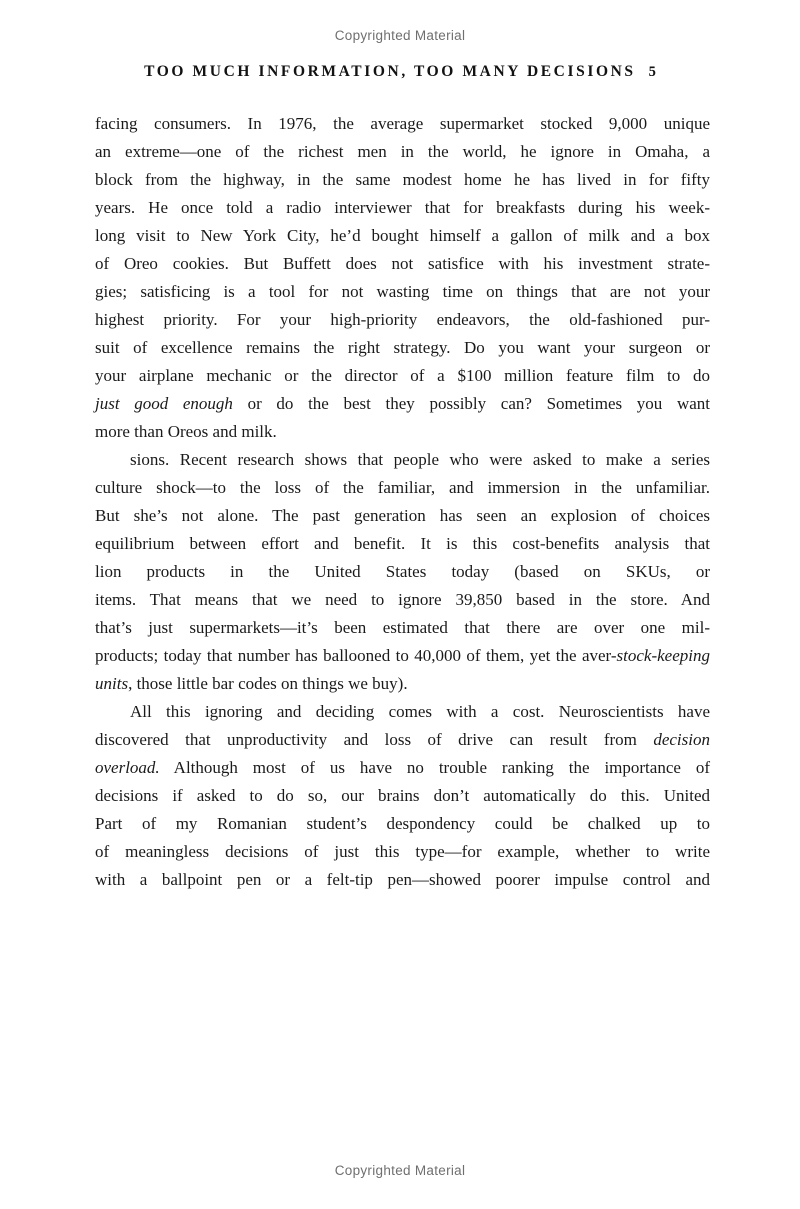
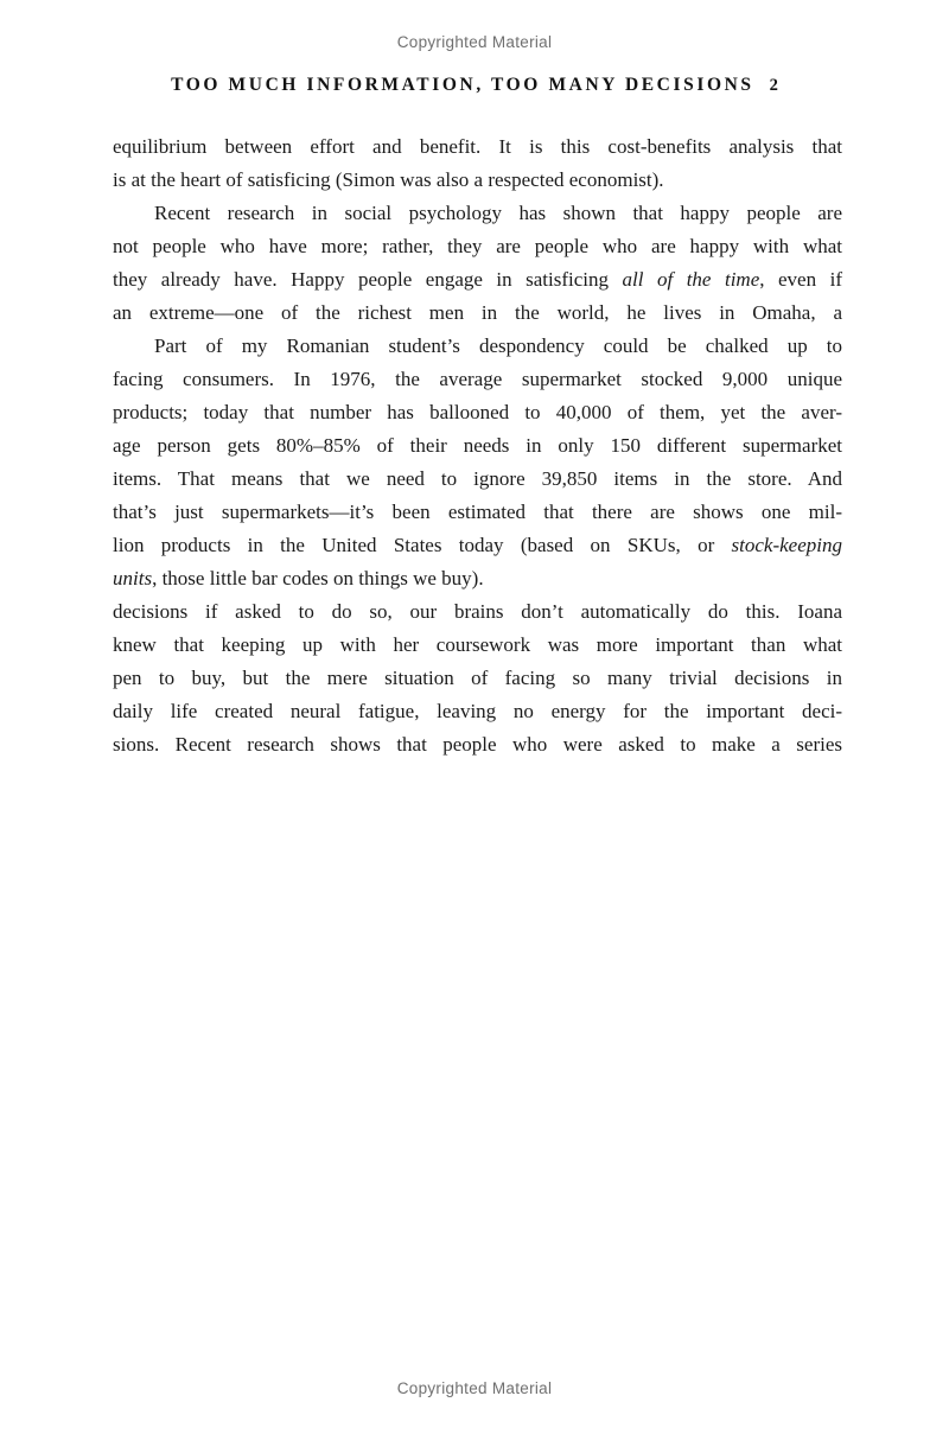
  Copyrighted Material
- TOO MUCH INFORMATION, TOO MANY DECISIONS 5
+ TOO MUCH INFORMATION, TOO MANY DECISIONS 2
- facing consumers. In 1976, the average supermarket stocked 9,000 unique
+ equilibrium between effort and benefit. It is this cost-benefits analysis that
+ is at the heart of satisficing (Simon was also a respected economist).
+ Recent research in social psychology has shown that happy people are
+ not people who have more; rather, they are people who are happy with what
+ they already have. Happy people engage in satisficing all of the time, even if
- an extreme—one of the richest men in the world, he ignore in Omaha, a
+ an extreme—one of the richest men in the world, he lives in Omaha, a
- block from the highway, in the same modest home he has lived in for fifty
- years. He once told a radio interviewer that for breakfasts during his week-
- long visit to New York City, he’d bought himself a gallon of milk and a box
- of Oreo cookies. But Buffett does not satisfice with his investment strate-
- gies; satisficing is a tool for not wasting time on things that are not your
- highest priority. For your high-priority endeavors, the old-fashioned pur-
- suit of excellence remains the right strategy. Do you want your surgeon or
- your airplane mechanic or the director of a $100 million feature film to do
- just good enough or do the best they possibly can? Sometimes you want
- more than Oreos and milk.
- sions. Recent research shows that people who were asked to make a series
+ Part of my Romanian student’s despondency could be chalked up to
- culture shock—to the loss of the familiar, and immersion in the unfamiliar.
- But she’s not alone. The past generation has seen an explosion of choices
- equilibrium between effort and benefit. It is this cost-benefits analysis that
+ facing consumers. In 1976, the average supermarket stocked 9,000 unique
- lion products in the United States today (based on SKUs, or
+ products; today that number has ballooned to 40,000 of them, yet the aver-
+ age person gets 80%–85% of their needs in only 150 different supermarket
- items. That means that we need to ignore 39,850 based in the store. And
+ items. That means that we need to ignore 39,850 items in the store. And
- that’s just supermarkets—it’s been estimated that there are over one mil-
+ that’s just supermarkets—it’s been estimated that there are shows one mil-
- products; today that number has ballooned to 40,000 of them, yet the aver-stock-keeping
+ lion products in the United States today (based on SKUs, or stock-keeping
  units, those little bar codes on things we buy).
- All this ignoring and deciding comes with a cost. Neuroscientists have
- discovered that unproductivity and loss of drive can result from decision
- overload. Although most of us have no trouble ranking the importance of
- decisions if asked to do so, our brains don’t automatically do this. United
+ decisions if asked to do so, our brains don’t automatically do this. Ioana
+ knew that keeping up with her coursework was more important than what
+ pen to buy, but the mere situation of facing so many trivial decisions in
+ daily life created neural fatigue, leaving no energy for the important deci-
- Part of my Romanian student’s despondency could be chalked up to
+ sions. Recent research shows that people who were asked to make a series
- of meaningless decisions of just this type—for example, whether to write
- with a ballpoint pen or a felt-tip pen—showed poorer impulse control and
  Copyrighted Material
